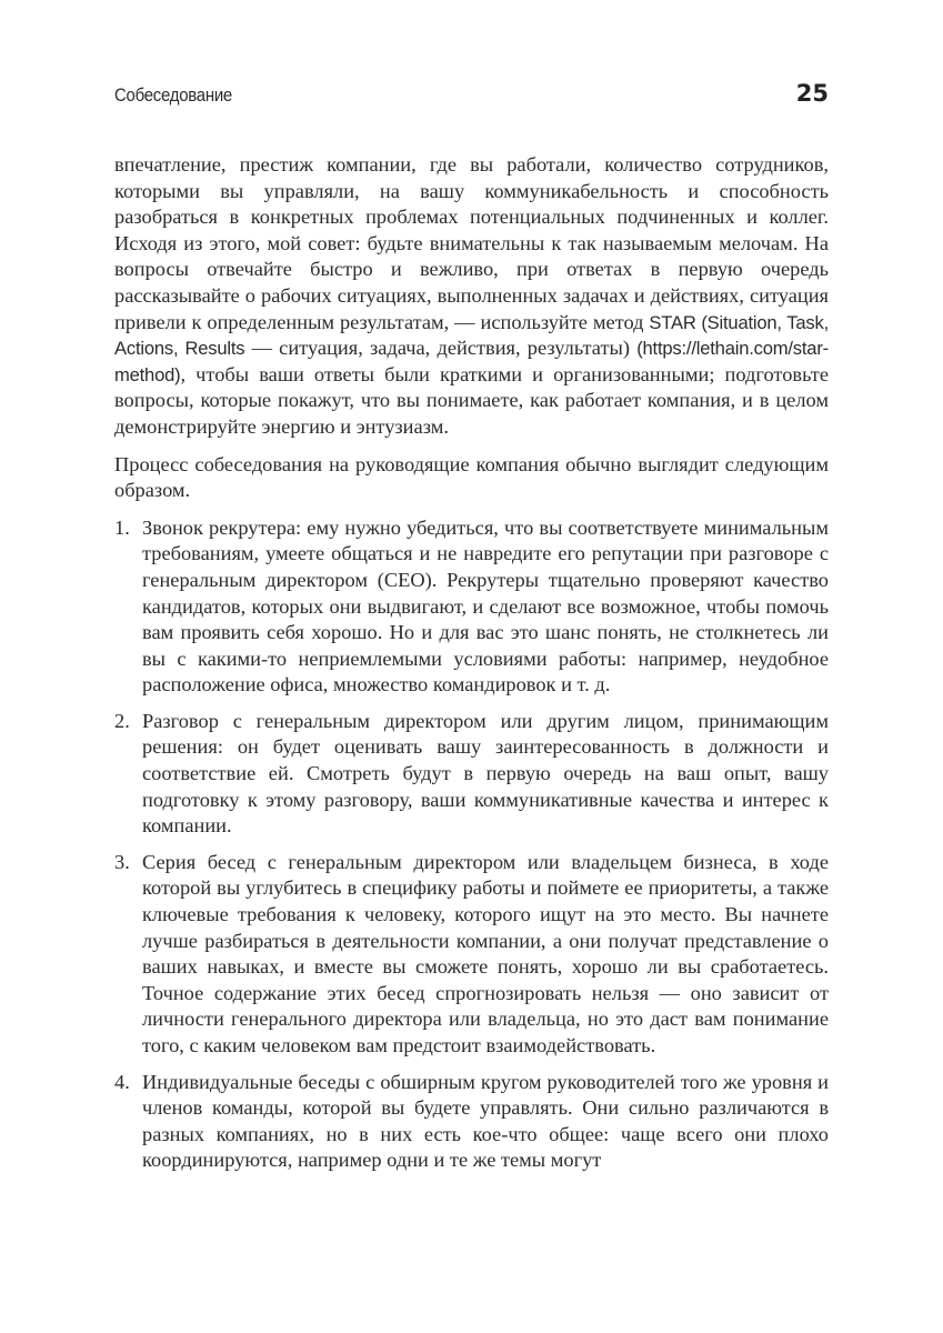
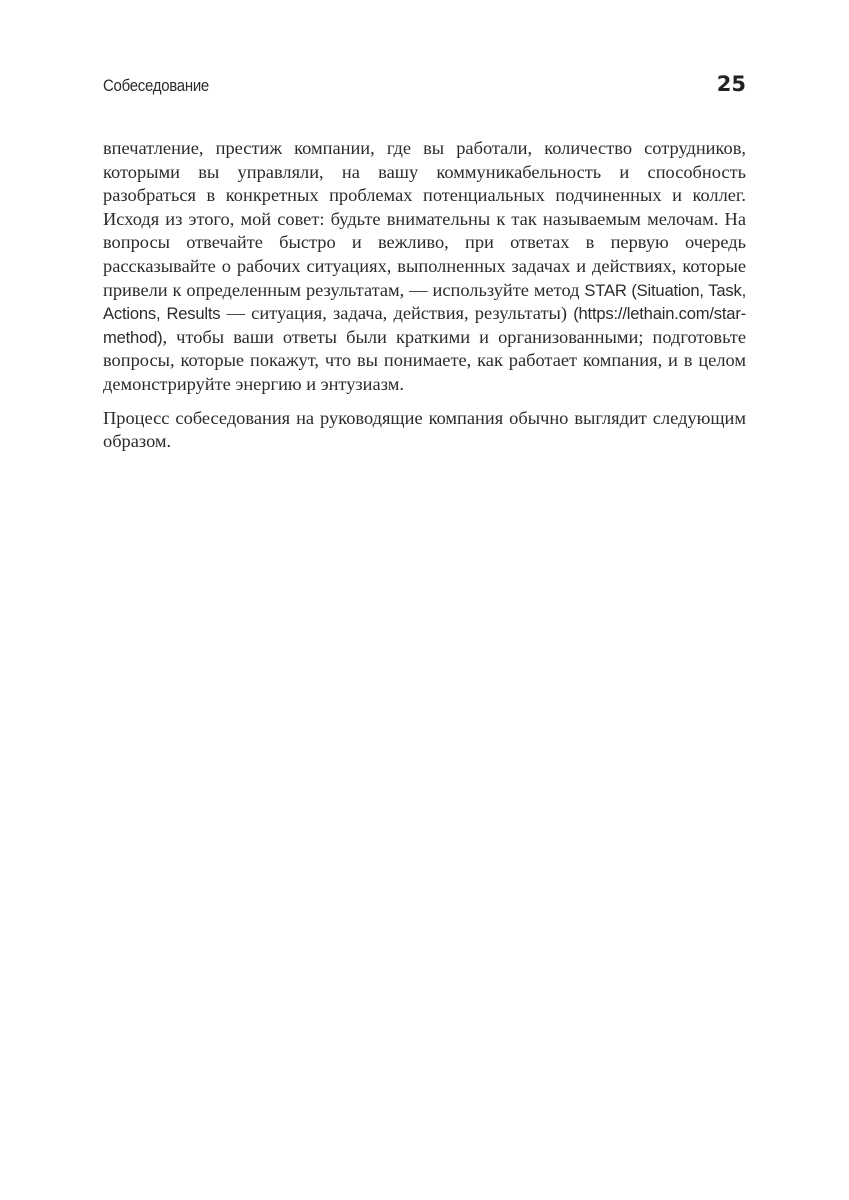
  Собеседование
  25
- впечатление, престиж компании, где вы работали, количество сотрудников, которыми вы управляли, на вашу коммуникабельность и способность разобраться в конкретных проблемах потенциальных подчиненных и коллег. Исходя из этого, мой совет: будьте внимательны к так называемым мелочам. На вопросы отвечайте быстро и вежливо, при ответах в первую очередь рассказывайте о рабочих ситуациях, выполненных задачах и действиях, ситуация привели к определенным результатам, — используйте метод STAR (Situation, Task, Actions, Results — ситуация, задача, действия, результаты) (https://lethain.com/star-method), чтобы ваши ответы были краткими и организованными; подготовьте вопросы, которые покажут, что вы понимаете, как работает компания, и в целом демонстрируйте энергию и энтузиазм.
+ впечатление, престиж компании, где вы работали, количество сотрудников, которыми вы управляли, на вашу коммуникабельность и способность разобраться в конкретных проблемах потенциальных подчиненных и коллег. Исходя из этого, мой совет: будьте внимательны к так называемым мелочам. На вопросы отвечайте быстро и вежливо, при ответах в первую очередь рассказывайте о рабочих ситуациях, выполненных задачах и действиях, которые привели к определенным результатам, — используйте метод STAR (Situation, Task, Actions, Results — ситуация, задача, действия, результаты) (https://lethain.com/star-method), чтобы ваши ответы были краткими и организованными; подготовьте вопросы, которые покажут, что вы понимаете, как работает компания, и в целом демонстрируйте энергию и энтузиазм.
  Процесс собеседования на руководящие компания обычно выглядит следующим образом.
- 1.
- Звонок рекрутера: ему нужно убедиться, что вы соответствуете минимальным требованиям, умеете общаться и не навредите его репутации при разговоре с генеральным директором (CEO). Рекрутеры тщательно проверяют качество кандидатов, которых они выдвигают, и сделают все возможное, чтобы помочь вам проявить себя хорошо. Но и для вас это шанс понять, не столкнетесь ли вы с какими-то неприемлемыми условиями работы: например, неудобное расположение офиса, множество командировок и т. д.
- 2.
- Разговор с генеральным директором или другим лицом, принимающим решения: он будет оценивать вашу заинтересованность в должности и соответствие ей. Смотреть будут в первую очередь на ваш опыт, вашу подготовку к этому разговору, ваши коммуникативные качества и интерес к компании.
- 3.
- Серия бесед с генеральным директором или владельцем бизнеса, в ходе которой вы углубитесь в специфику работы и поймете ее приоритеты, а также ключевые требования к человеку, которого ищут на это место. Вы начнете лучше разбираться в деятельности компании, а они получат представление о ваших навыках, и вместе вы сможете понять, хорошо ли вы сработаетесь. Точное содержание этих бесед спрогнозировать нельзя — оно зависит от личности генерального директора или владельца, но это даст вам понимание того, с каким человеком вам предстоит взаимодействовать.
- 4.
- Индивидуальные беседы с обширным кругом руководителей того же уровня и членов команды, которой вы будете управлять. Они сильно различаются в разных компаниях, но в них есть кое-что общее: чаще всего они плохо координируются, например одни и те же темы могут
